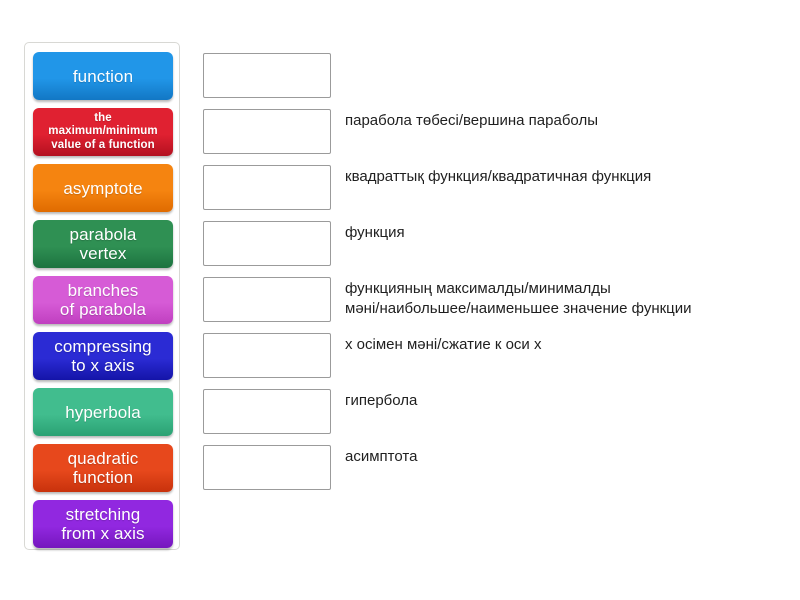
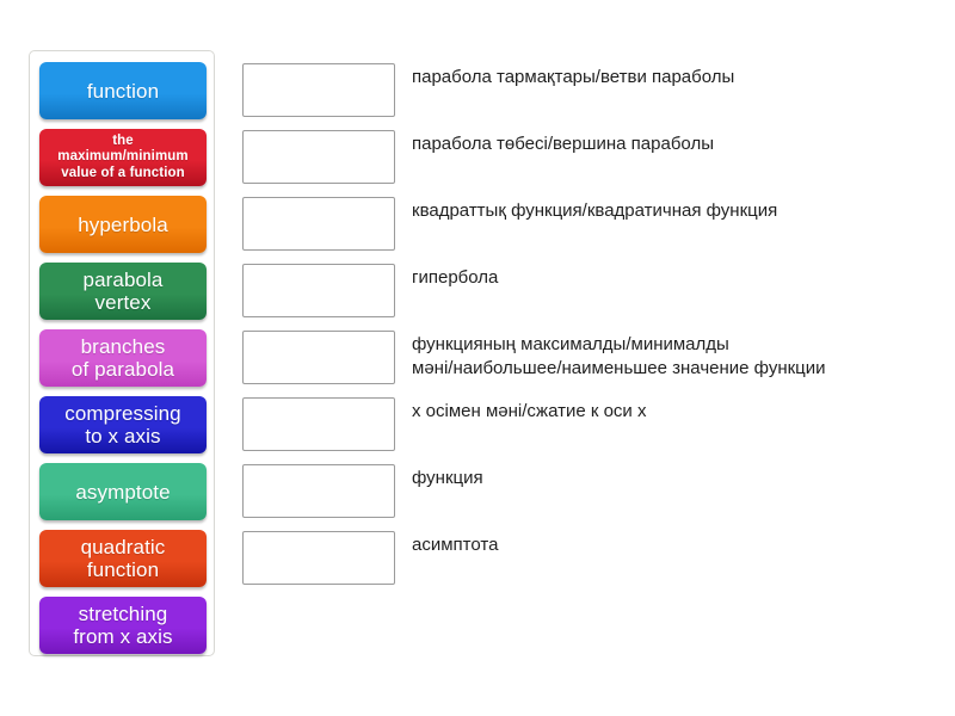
  function
  the
  maximum/minimum
  value of a function
- asymptote
+ hyperbola
  parabola
  vertex
  branches
  of parabola
  compressing
  to x axis
- hyperbola
+ asymptote
  quadratic
  function
  stretching
  from x axis
+ парабола тармақтары/ветви параболы
  парабола төбесі/вершина параболы
  квадраттық функция/квадратичная функция
- функция
+ гипербола
  функцияның максималды/минималды
  мәні/наибольшее/наименьшее значение функции
  х осімен мәні/сжатие к оси х
- гипербола
+ функция
  асимптота
